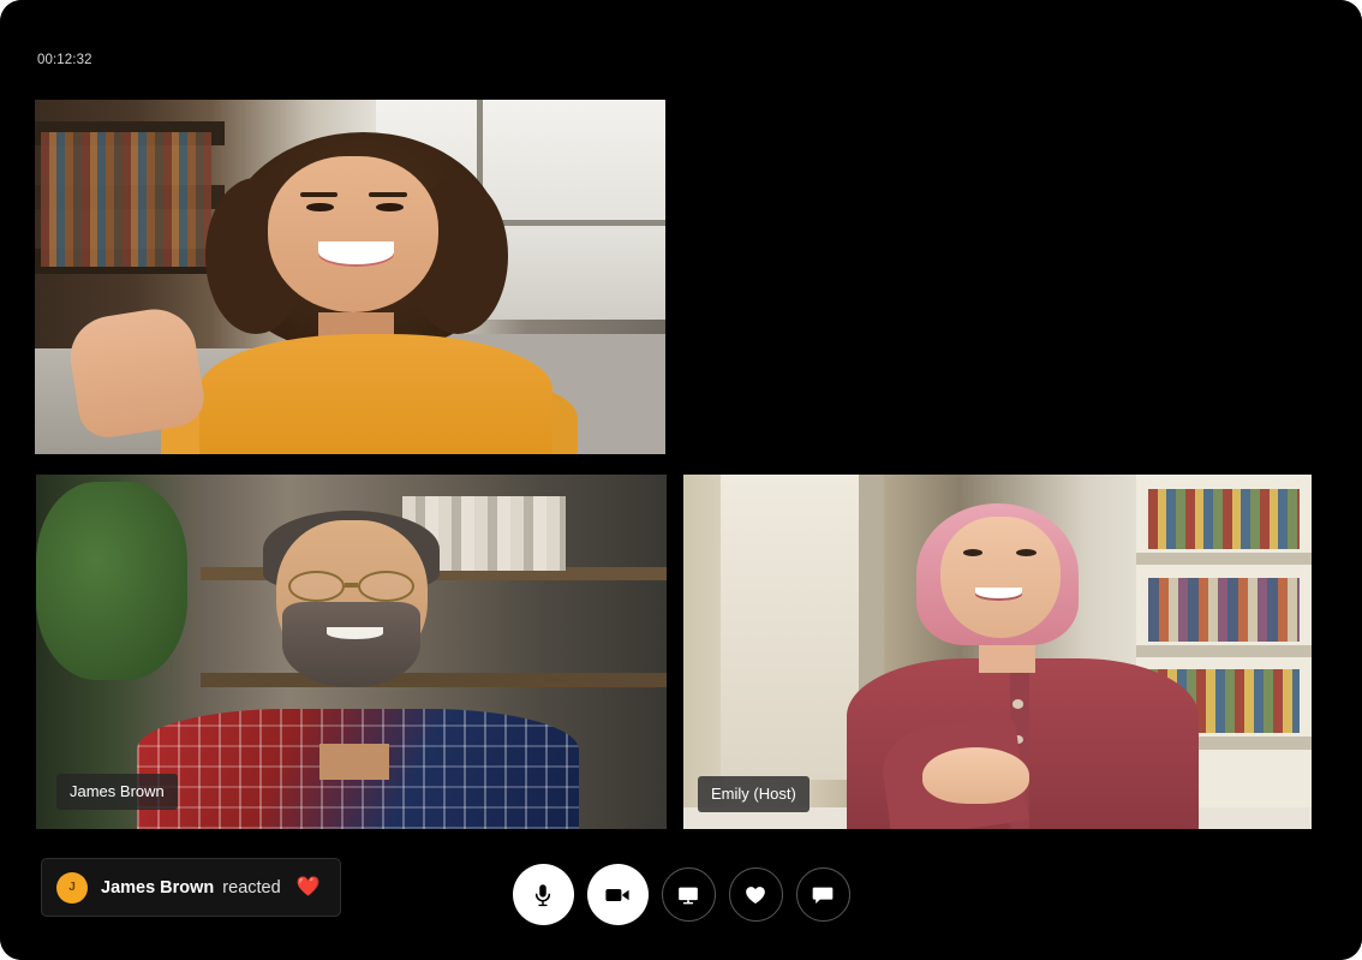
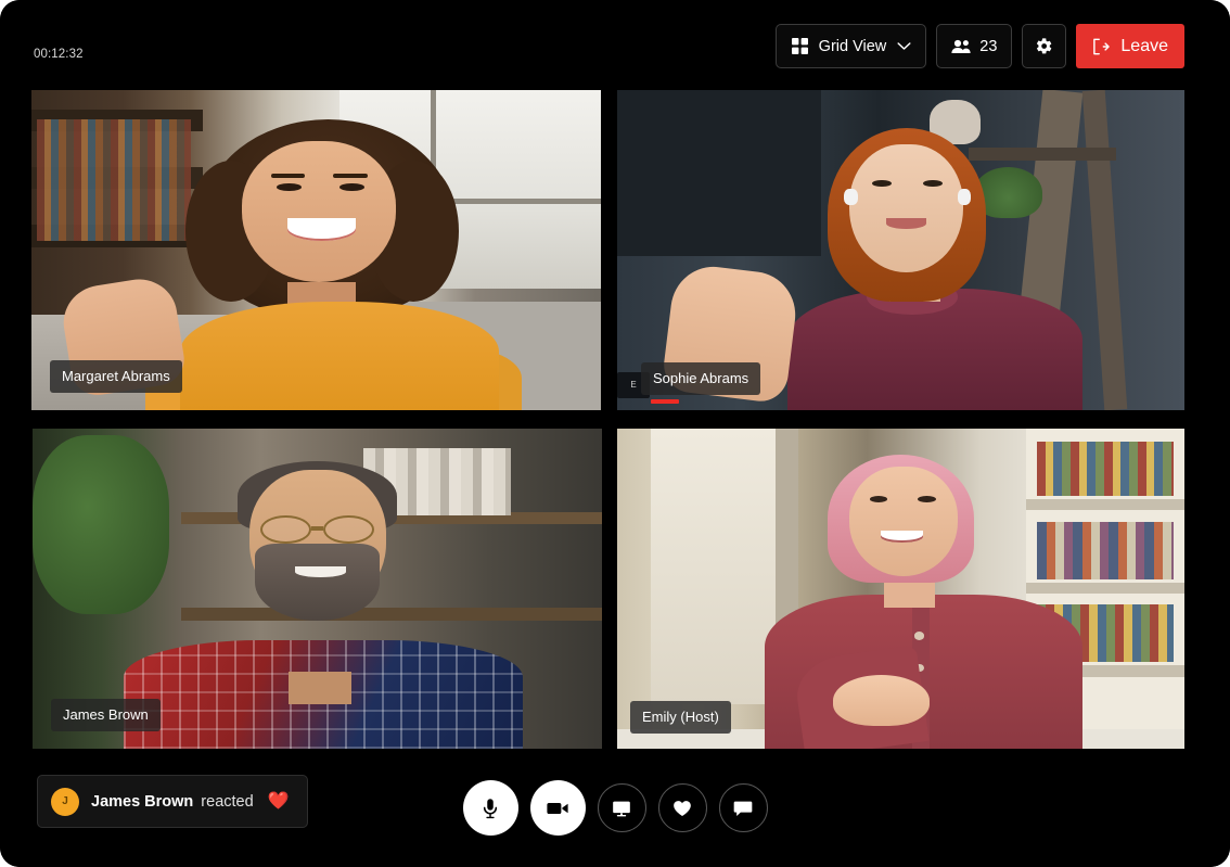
  00:12:32
+ Grid View
+ 23
+ Leave
+ Margaret Abrams
+ E
+ Sophie Abrams
  James Brown
  Emily (Host)
  J
  James Brown
  reacted
  ❤️
